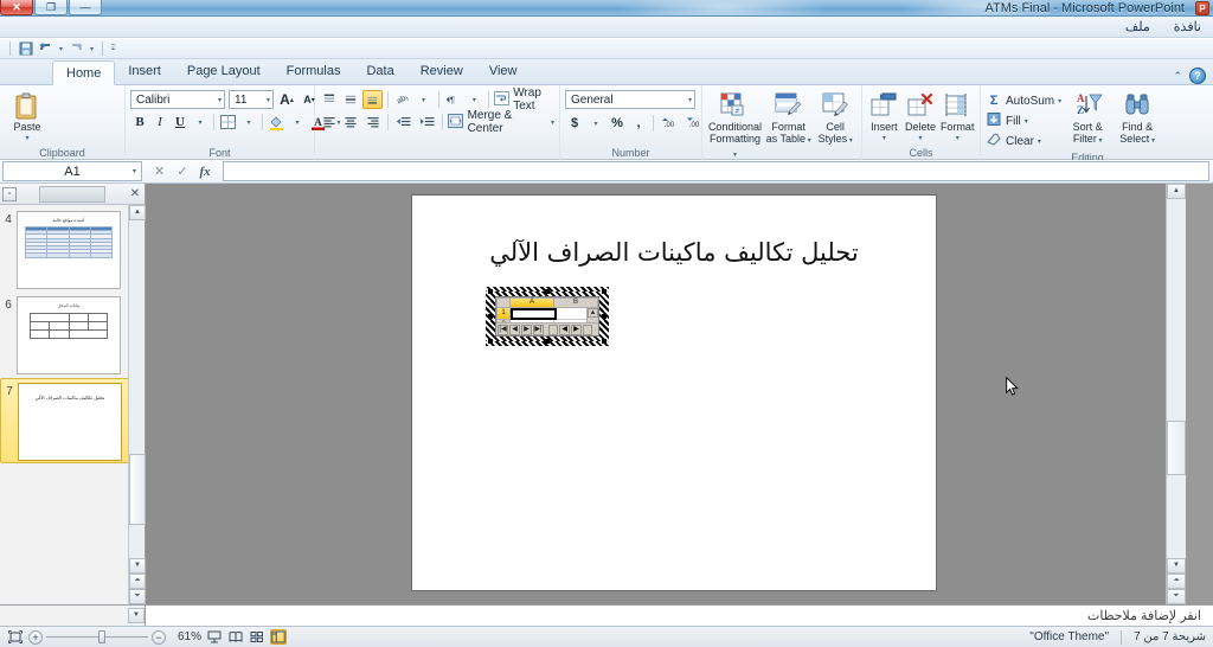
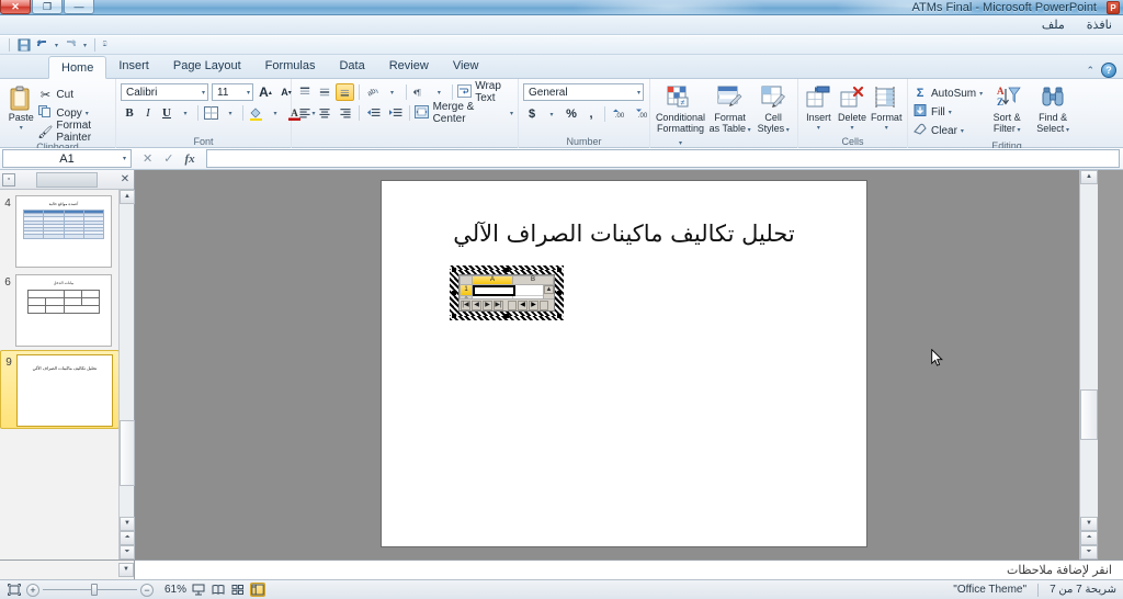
  ✕
  ❐
  —
  ATMs Final - Microsoft PowerPoint
  P
  نافذة
  ملف
  Home
  Insert
  Page Layout
  Formulas
  Data
  Review
  View
  ⌃
  ?
  Paste
+ ✂
+ Cut
+ Copy
+ 🖌
+ Format Painter
  Clipboard
  Calibri
  11
  A
  A
  B
  I
  U
  A
  Font
  ¶
  Wrap Text
  Merge & Center
  General
  $
  %
  ,
  Number
  Conditional
  Formatting
  Format
  as Table
  Cell
  Styles
  Insert
  Delete
  Format
  Cells
  Σ
  AutoSum
  Fill
  Clear
  A
  Z
  Sort &
  Filter
  Find &
  Select
  Editing
  A1
  ✕
  ✓
  fx
  ✕
  4
  6
- 7
+ 9
  تحليل تكاليف ماكينات الصراف الآلي
  انقر لإضافة ملاحظات
  شريحة 7 من 7
  "Office Theme"
  +
  −
  61%
